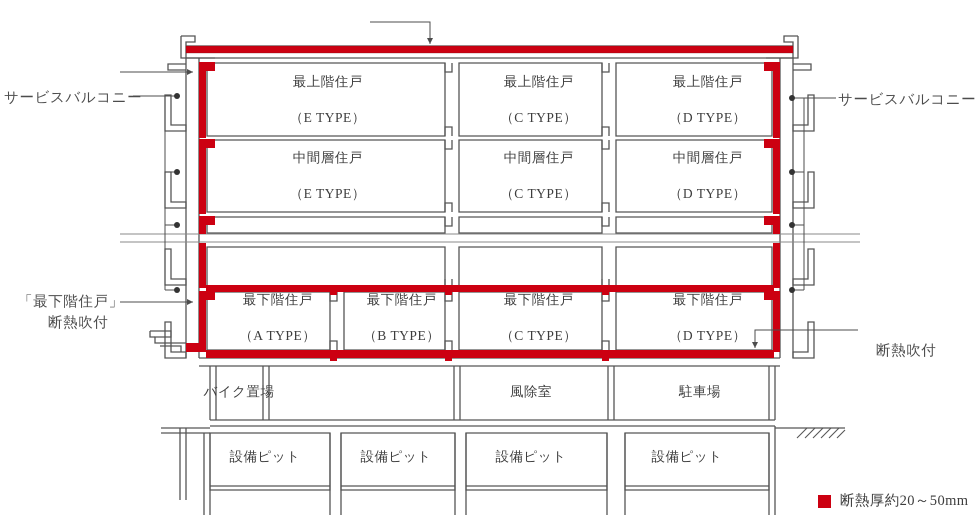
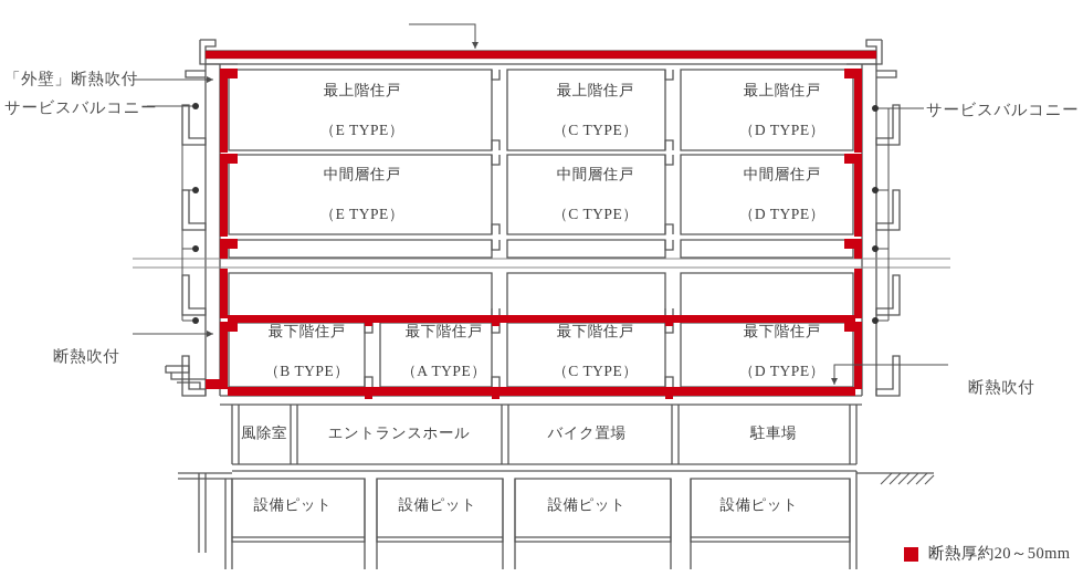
+ 「外壁」断熱吹付
  サービスバルコニー
  サービスバルコニー
- 「最下階住戸」
  断熱吹付
  断熱吹付
  最上階住戸
  （E TYPE）
  最上階住戸
  （C TYPE）
  最上階住戸
  （D TYPE）
  中間層住戸
  （E TYPE）
  中間層住戸
  （C TYPE）
  中間層住戸
  （D TYPE）
  最下階住戸
- （A TYPE）
+ （B TYPE）
  最下階住戸
- （B TYPE）
+ （A TYPE）
  最下階住戸
  （C TYPE）
  最下階住戸
  （D TYPE）
- バイク置場
+ 風除室
+ エントランスホール
- 風除室
+ バイク置場
  駐車場
  設備ピット
  設備ピット
  設備ピット
  設備ピット
  断熱厚約20～50mm
